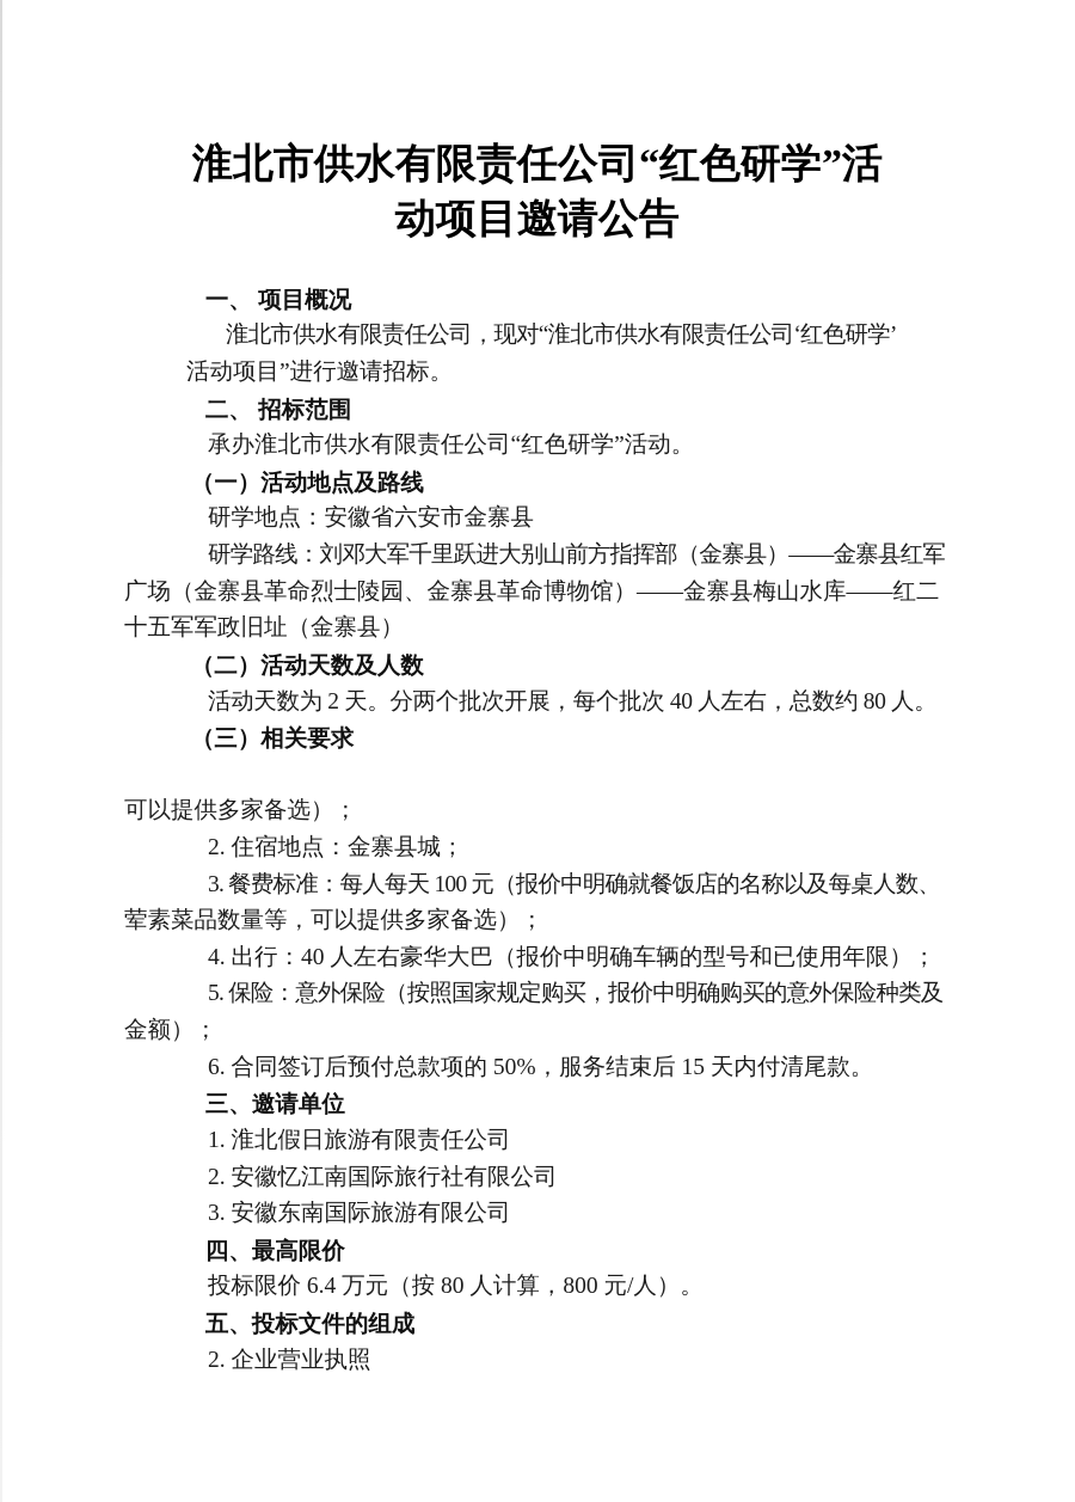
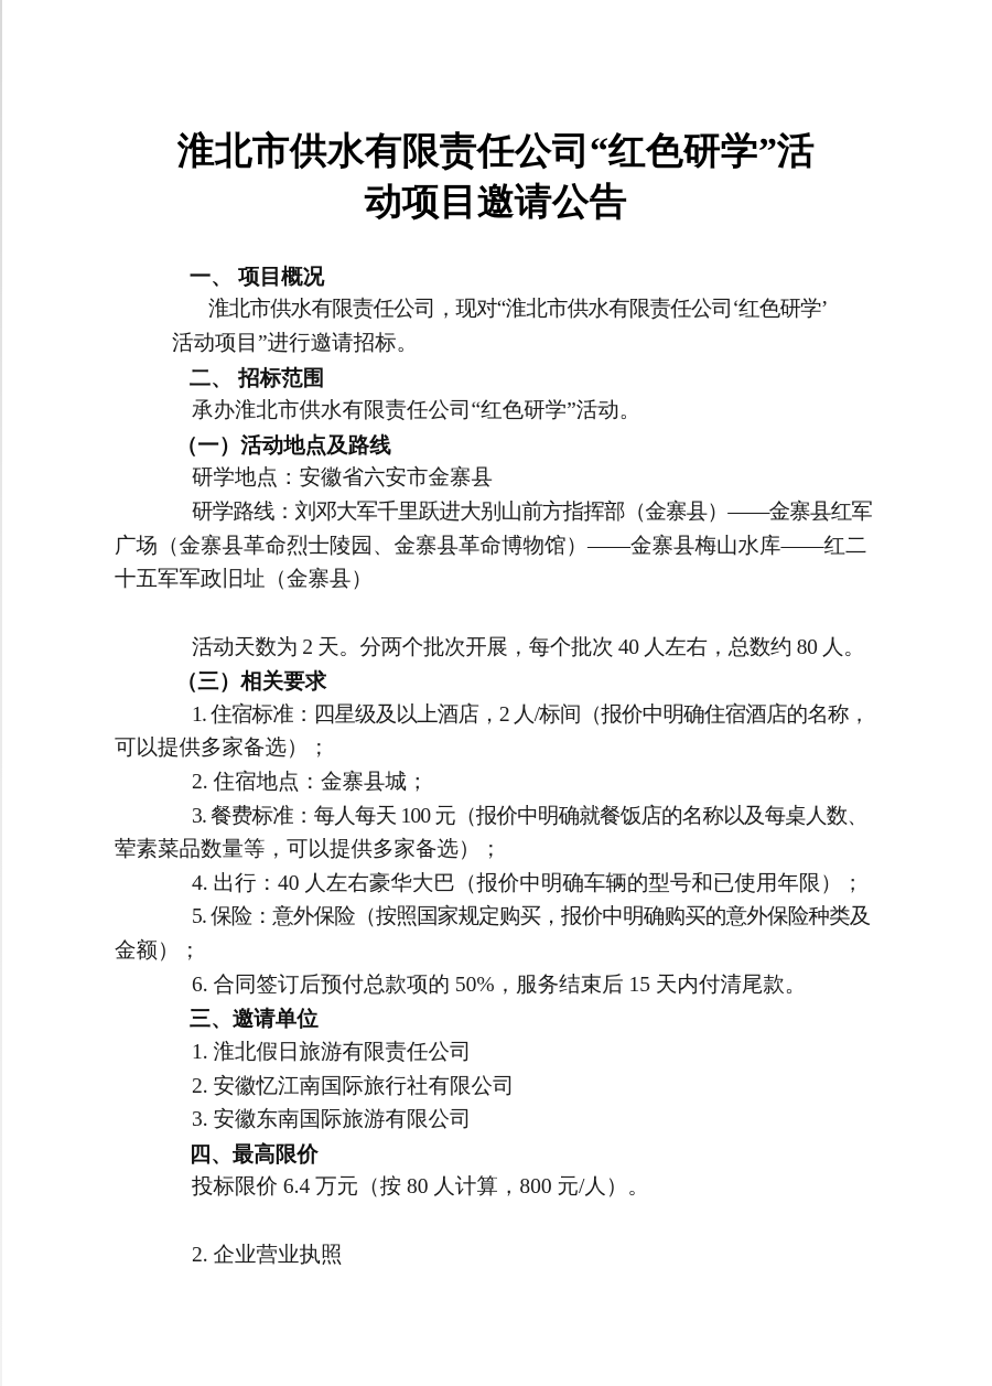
  淮北市供水有限责任公司“红色研学”活
  动项目邀请公告
  一、 项目概况
  淮北市供水有限责任公司，现对“淮北市供水有限责任公司‘红色研学’
  活动项目”进行邀请招标。
  二、 招标范围
  承办淮北市供水有限责任公司“红色研学”活动。
  （一）活动地点及路线
  研学地点：安徽省六安市金寨县
  研学路线：刘邓大军千里跃进大别山前方指挥部（金寨县）——金寨县红军
  广场（金寨县革命烈士陵园、金寨县革命博物馆）——金寨县梅山水库——红二
  十五军军政旧址（金寨县）
- （二）活动天数及人数
  活动天数为 2 天。分两个批次开展，每个批次 40 人左右，总数约 80 人。
  （三）相关要求
+ 1. 住宿标准：四星级及以上酒店，2 人/标间（报价中明确住宿酒店的名称，
  可以提供多家备选）；
  2. 住宿地点：金寨县城；
  3. 餐费标准：每人每天 100 元（报价中明确就餐饭店的名称以及每桌人数、
  荤素菜品数量等，可以提供多家备选）；
  4. 出行：40 人左右豪华大巴（报价中明确车辆的型号和已使用年限）；
  5. 保险：意外保险（按照国家规定购买，报价中明确购买的意外保险种类及
  金额）；
  6. 合同签订后预付总款项的 50%，服务结束后 15 天内付清尾款。
  三、邀请单位
  1. 淮北假日旅游有限责任公司
  2. 安徽忆江南国际旅行社有限公司
  3. 安徽东南国际旅游有限公司
  四、最高限价
  投标限价 6.4 万元（按 80 人计算，800 元/人）。
- 五、投标文件的组成
  2. 企业营业执照
